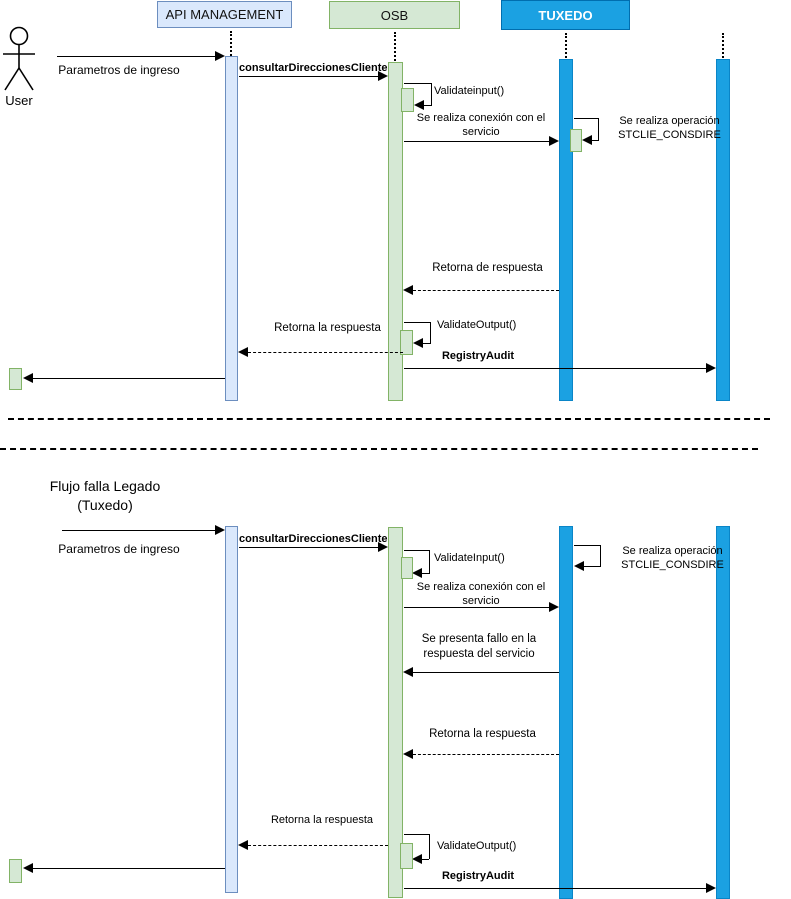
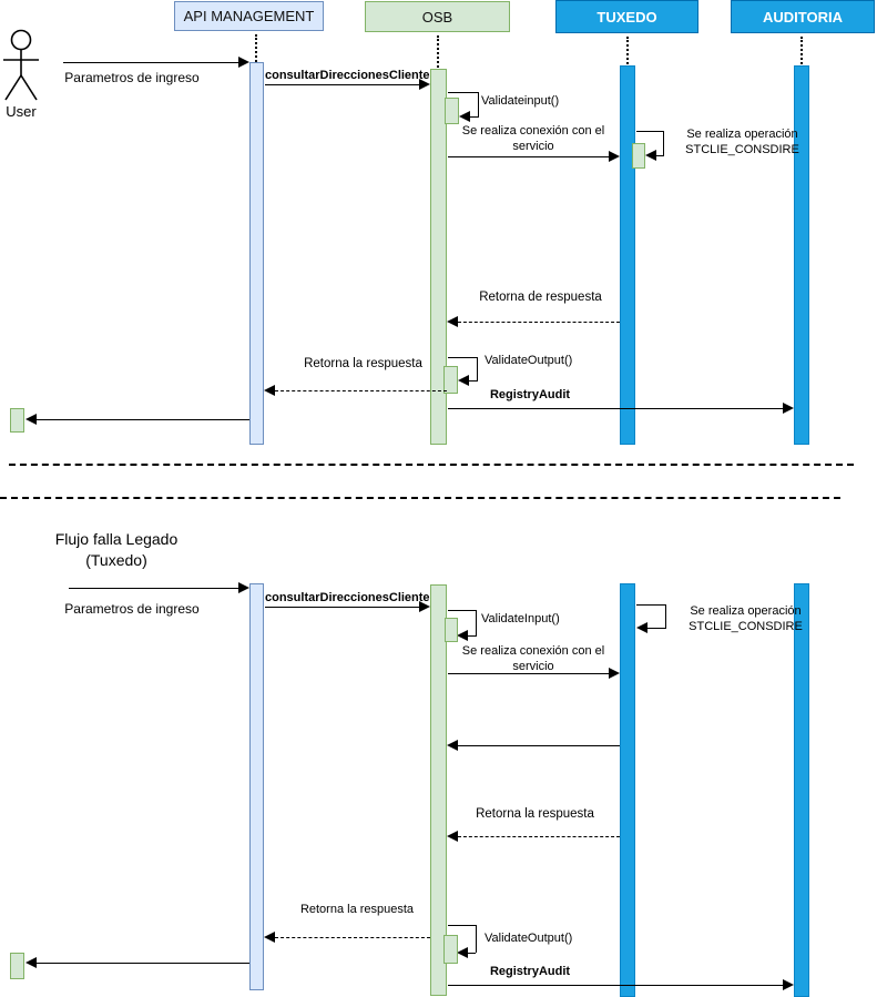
  API MANAGEMENT
  OSB
  TUXEDO
+ AUDITORIA
  User
  Parametros de ingreso
  consultarDireccionesCliente
  Validateinput()
  Se realiza conexión con el servicio
  Se realiza operación STCLIE_CONSDIRE
  Retorna de respuesta
  ValidateOutput()
  Retorna la respuesta
  RegistryAudit
  Flujo falla Legado (Tuxedo)
  Parametros de ingreso
  consultarDireccionesCliente
  ValidateInput()
  Se realiza operación STCLIE_CONSDIRE
  Se realiza conexión con el servicio
- Se presenta fallo en la respuesta del servicio
  Retorna la respuesta
  Retorna la respuesta
  ValidateOutput()
  RegistryAudit
